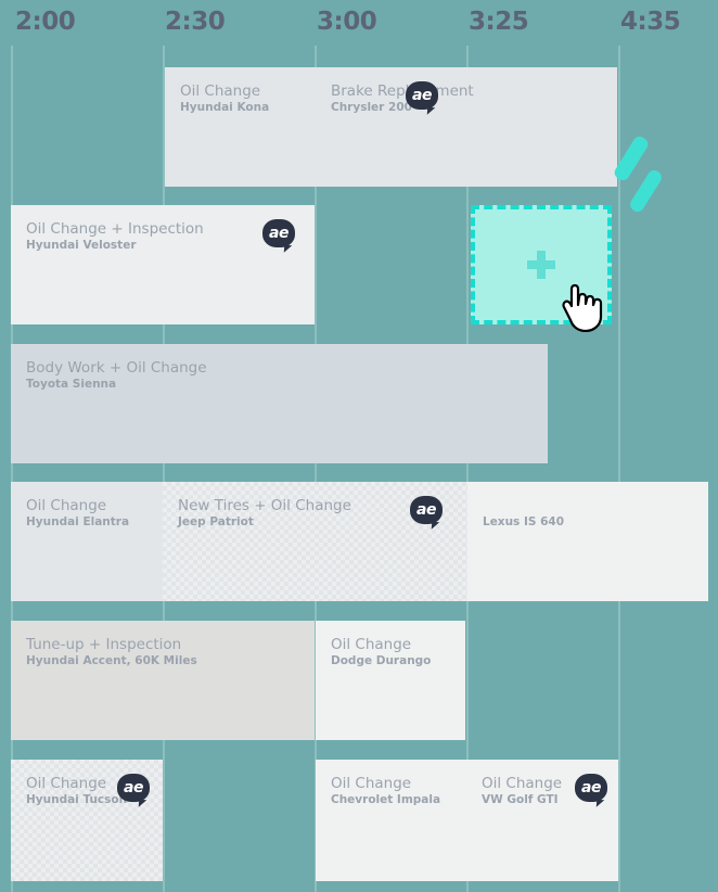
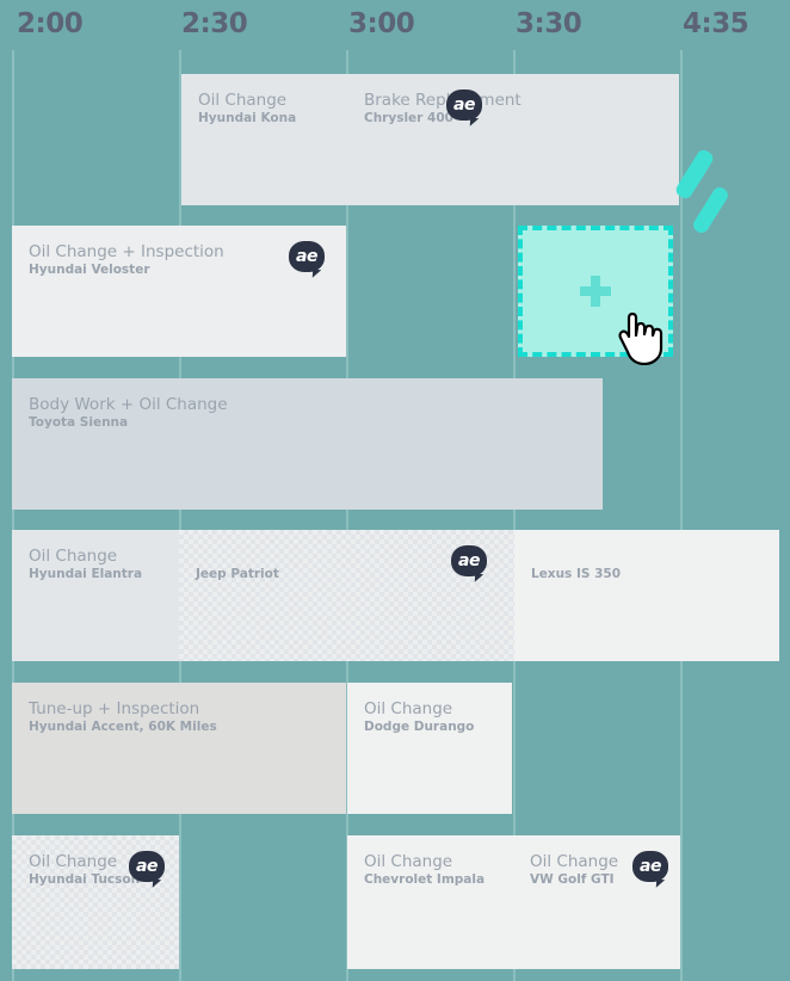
  2:00
  2:30
  3:00
- 3:25
+ 3:30
  4:35
  Oil Change
  Hyundai Kona
  Brake Repment
- Chrysler 200
+ Chrysler 400
  ae
  Oil Change + Inspection
  Hyundai Veloster
  ae
  Body Work + Oil Change
  Toyota Sienna
  Oil Change
  Hyundai Elantra
- New Tires + Oil Change
  Jeep Patriot
  ae
- Lexus IS 640
+ Lexus IS 350
  Tune-up + Inspection
  Hyundai Accent, 60K Miles
  Oil Change
  Dodge Durango
  Oil Change
  Hyundai Tucso
  ae
  Oil Change
  Chevrolet Impala
  Oil Change
  VW Golf GTI
  ae
